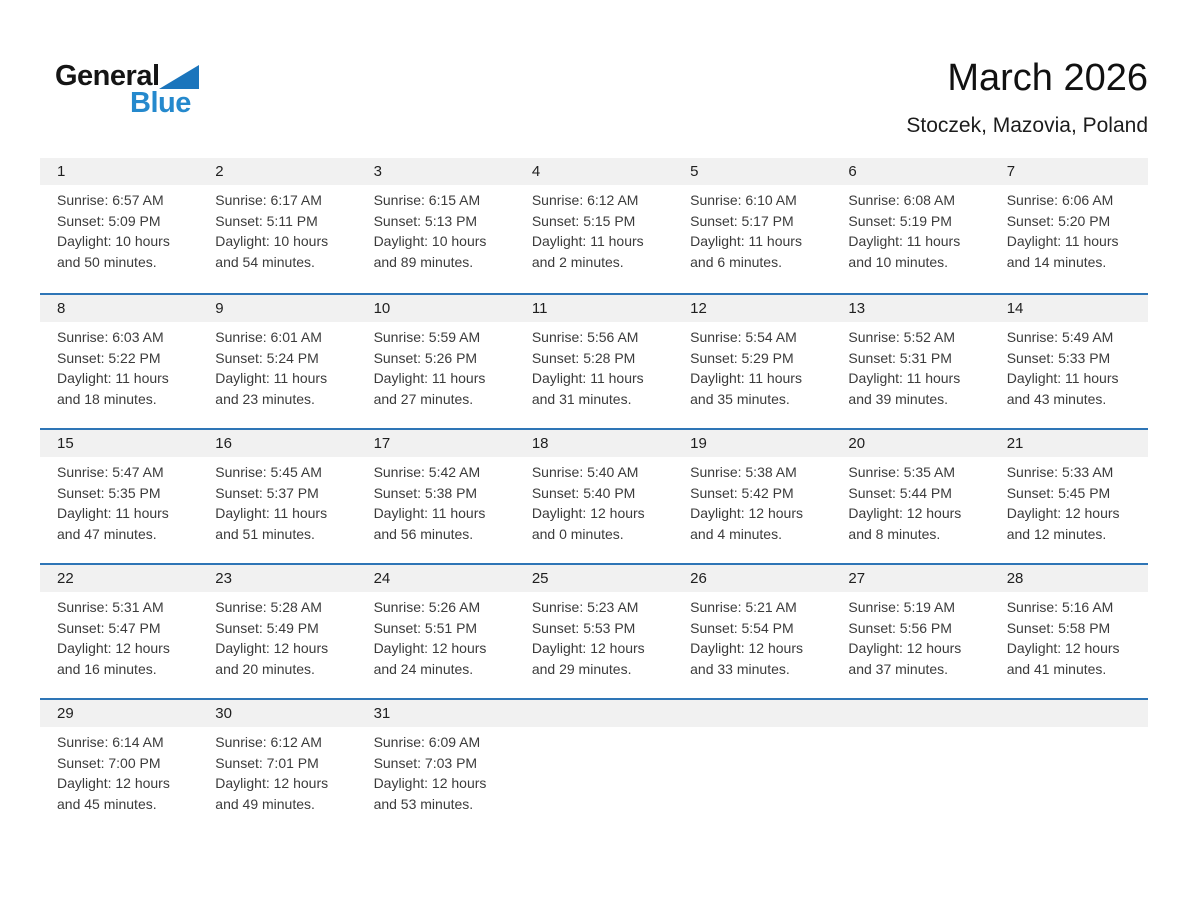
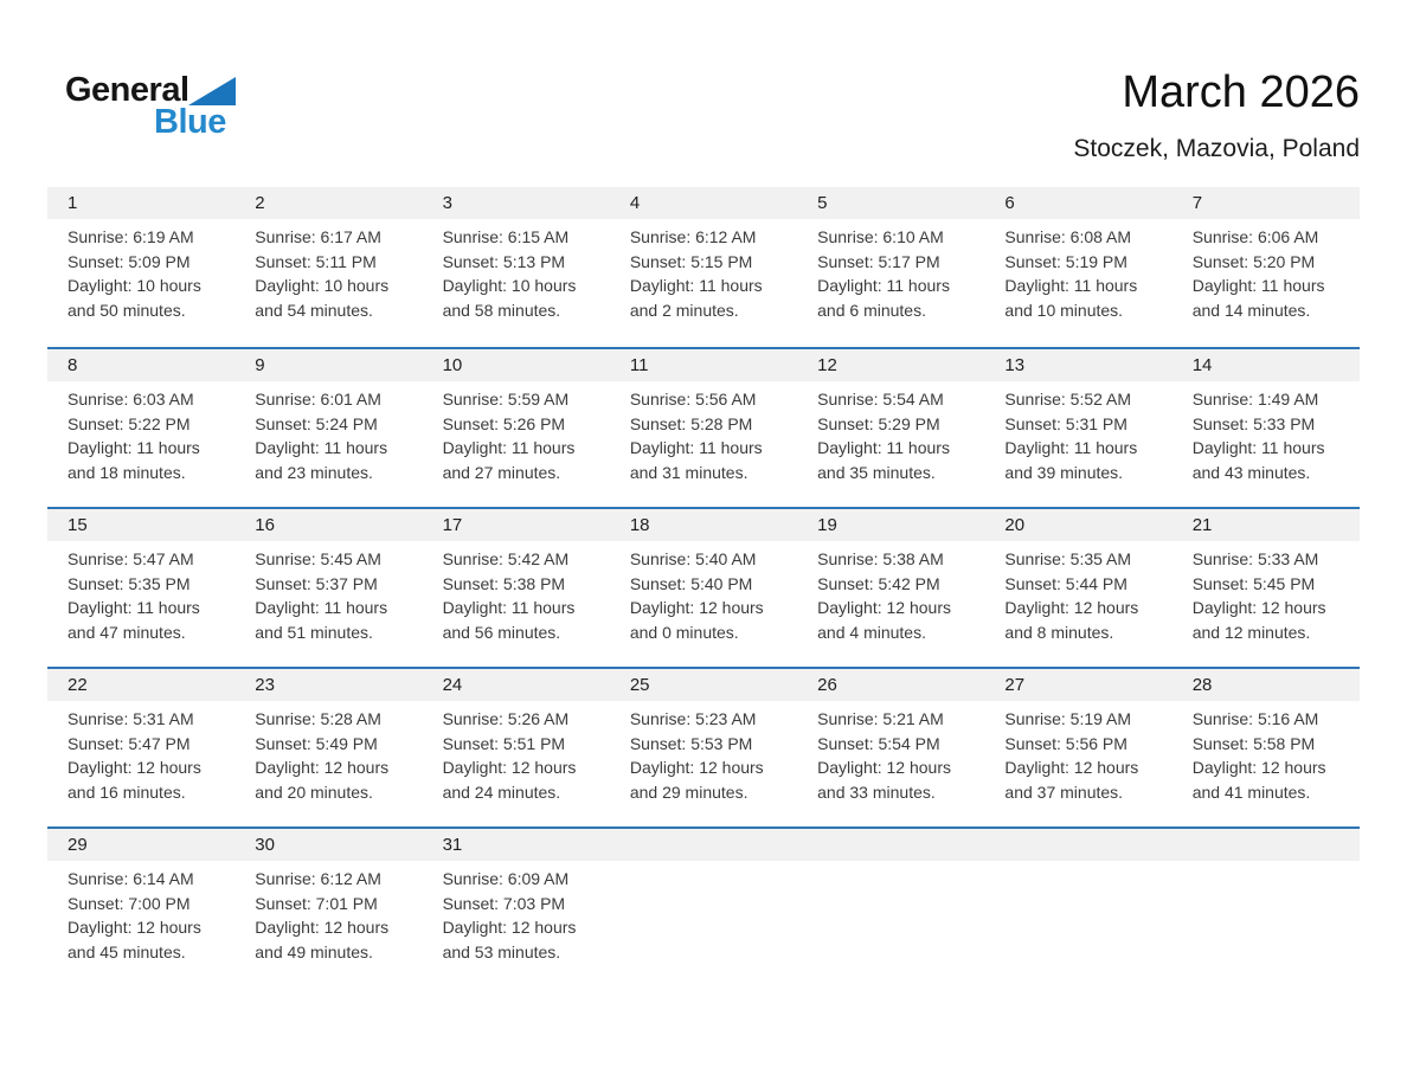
  General
  Blue
  March 2026
  Stoczek, Mazovia, Poland
  1
- Sunrise: 6:57 AM
+ Sunrise: 6:19 AM
  Sunset: 5:09 PM
  Daylight: 10 hours
  and 50 minutes.
  2
  Sunrise: 6:17 AM
  Sunset: 5:11 PM
  Daylight: 10 hours
  and 54 minutes.
  3
  Sunrise: 6:15 AM
  Sunset: 5:13 PM
  Daylight: 10 hours
- and 89 minutes.
+ and 58 minutes.
  4
  Sunrise: 6:12 AM
  Sunset: 5:15 PM
  Daylight: 11 hours
  and 2 minutes.
  5
  Sunrise: 6:10 AM
  Sunset: 5:17 PM
  Daylight: 11 hours
  and 6 minutes.
  6
  Sunrise: 6:08 AM
  Sunset: 5:19 PM
  Daylight: 11 hours
  and 10 minutes.
  7
  Sunrise: 6:06 AM
  Sunset: 5:20 PM
  Daylight: 11 hours
  and 14 minutes.
  8
  Sunrise: 6:03 AM
  Sunset: 5:22 PM
  Daylight: 11 hours
  and 18 minutes.
  9
  Sunrise: 6:01 AM
  Sunset: 5:24 PM
  Daylight: 11 hours
  and 23 minutes.
  10
  Sunrise: 5:59 AM
  Sunset: 5:26 PM
  Daylight: 11 hours
  and 27 minutes.
  11
  Sunrise: 5:56 AM
  Sunset: 5:28 PM
  Daylight: 11 hours
  and 31 minutes.
  12
  Sunrise: 5:54 AM
  Sunset: 5:29 PM
  Daylight: 11 hours
  and 35 minutes.
  13
  Sunrise: 5:52 AM
  Sunset: 5:31 PM
  Daylight: 11 hours
  and 39 minutes.
  14
- Sunrise: 5:49 AM
+ Sunrise: 1:49 AM
  Sunset: 5:33 PM
  Daylight: 11 hours
  and 43 minutes.
  15
  Sunrise: 5:47 AM
  Sunset: 5:35 PM
  Daylight: 11 hours
  and 47 minutes.
  16
  Sunrise: 5:45 AM
  Sunset: 5:37 PM
  Daylight: 11 hours
  and 51 minutes.
  17
  Sunrise: 5:42 AM
  Sunset: 5:38 PM
  Daylight: 11 hours
  and 56 minutes.
  18
  Sunrise: 5:40 AM
  Sunset: 5:40 PM
  Daylight: 12 hours
  and 0 minutes.
  19
  Sunrise: 5:38 AM
  Sunset: 5:42 PM
  Daylight: 12 hours
  and 4 minutes.
  20
  Sunrise: 5:35 AM
  Sunset: 5:44 PM
  Daylight: 12 hours
  and 8 minutes.
  21
  Sunrise: 5:33 AM
  Sunset: 5:45 PM
  Daylight: 12 hours
  and 12 minutes.
  22
  Sunrise: 5:31 AM
  Sunset: 5:47 PM
  Daylight: 12 hours
  and 16 minutes.
  23
  Sunrise: 5:28 AM
  Sunset: 5:49 PM
  Daylight: 12 hours
  and 20 minutes.
  24
  Sunrise: 5:26 AM
  Sunset: 5:51 PM
  Daylight: 12 hours
  and 24 minutes.
  25
  Sunrise: 5:23 AM
  Sunset: 5:53 PM
  Daylight: 12 hours
  and 29 minutes.
  26
  Sunrise: 5:21 AM
  Sunset: 5:54 PM
  Daylight: 12 hours
  and 33 minutes.
  27
  Sunrise: 5:19 AM
  Sunset: 5:56 PM
  Daylight: 12 hours
  and 37 minutes.
  28
  Sunrise: 5:16 AM
  Sunset: 5:58 PM
  Daylight: 12 hours
  and 41 minutes.
  29
  Sunrise: 6:14 AM
  Sunset: 7:00 PM
  Daylight: 12 hours
  and 45 minutes.
  30
  Sunrise: 6:12 AM
  Sunset: 7:01 PM
  Daylight: 12 hours
  and 49 minutes.
  31
  Sunrise: 6:09 AM
  Sunset: 7:03 PM
  Daylight: 12 hours
  and 53 minutes.
